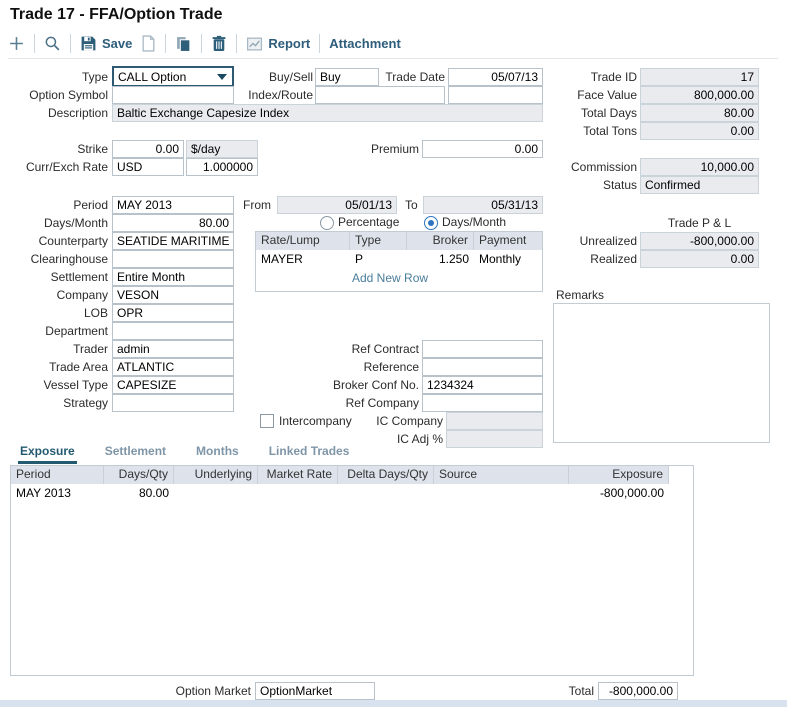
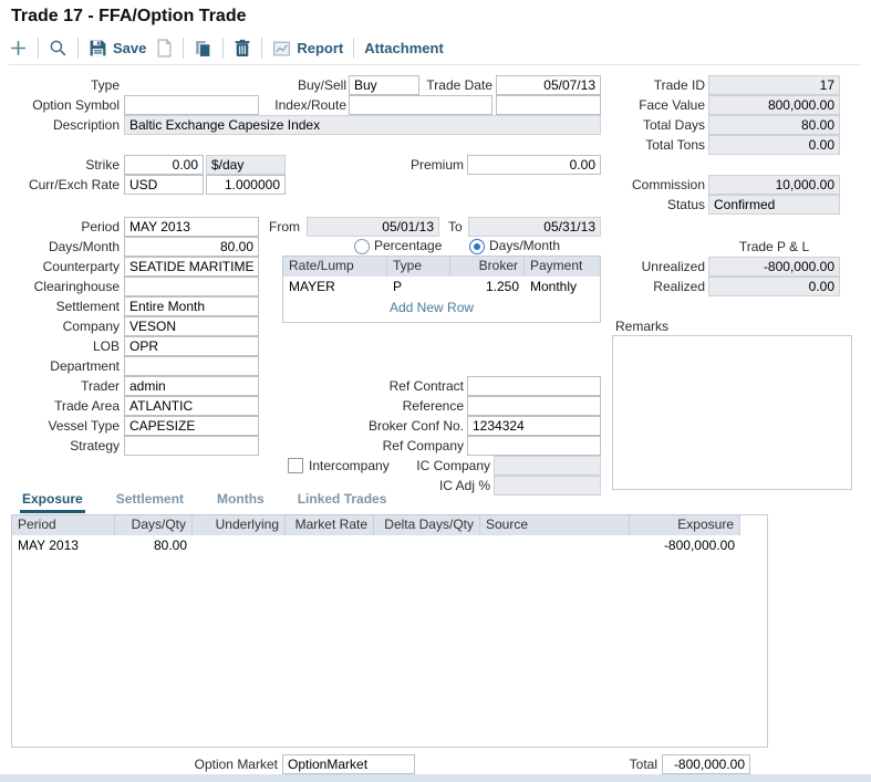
  Trade 17 - FFA/Option Trade
  Save
  Report
  Attachment
  Type
- CALL Option
  Option Symbol
  Description
  Baltic Exchange Capesize Index
  Strike
  0.00
  $/day
  Curr/Exch Rate
  USD
  1.000000
  Buy/Sell
  Buy
  Trade Date
  05/07/13
  Index/Route
  Premium
  0.00
  Trade ID
  17
  Face Value
  800,000.00
  Total Days
  80.00
  Total Tons
  0.00
  Commission
  10,000.00
  Status
  Confirmed
  Period
  MAY 2013
  Days/Month
  80.00
  Counterparty
  SEATIDE MARITIME
  Clearinghouse
  Settlement
  Entire Month
  Company
  VESON
  LOB
  OPR
  Department
  Trader
  admin
  Trade Area
  ATLANTIC
  Vessel Type
  CAPESIZE
  Strategy
  From
  05/01/13
  To
  05/31/13
  Percentage
  Days/Month
  Rate/Lump
  Type
  Broker
  Payment
  MAYER
  P
  1.250
  Monthly
  Add New Row
  Trade P & L
  Unrealized
  -800,000.00
  Realized
  0.00
  Remarks
  Ref Contract
  Reference
  Broker Conf No.
  1234324
  Ref Company
  Intercompany
  IC Company
  IC Adj %
  Exposure
  Settlement
  Months
  Linked Trades
  Period
  Days/Qty
  Underlying
  Market Rate
  Delta Days/Qty
  Source
  Exposure
  MAY 2013
  80.00
  -800,000.00
  Option Market
  OptionMarket
  Total
  -800,000.00
